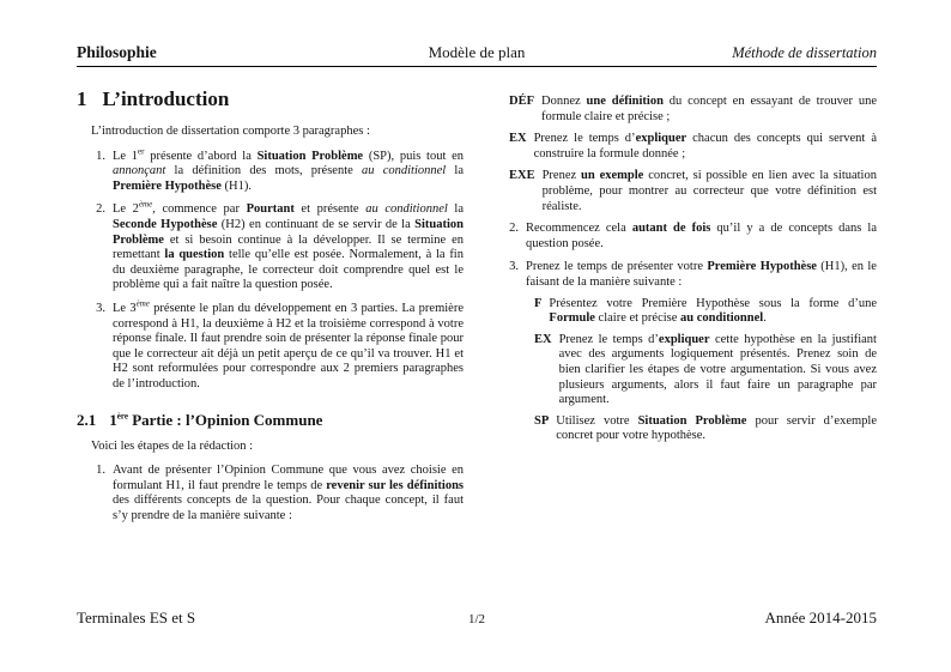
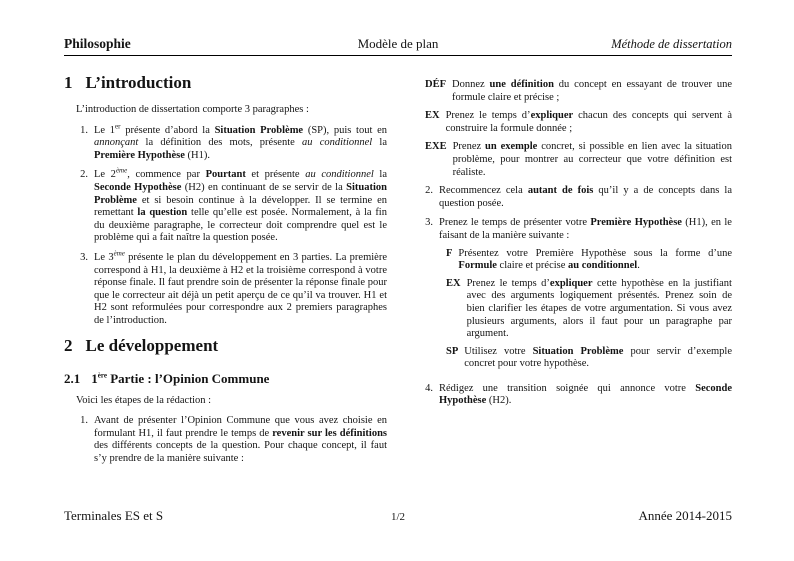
  Philosophie
  Modèle de plan
  Méthode de dissertation
  1
  L’introduction
  L’introduction de dissertation comporte 3 paragraphes :
  1.
  Le 1er présente d’abord la Situation Problème (SP), puis tout en annonçant la définition des mots, présente au conditionnel la Première Hypothèse (H1).
  2.
  Le 2ème, commence par Pourtant et présente au conditionnel la Seconde Hypothèse (H2) en continuant de se servir de la Situation Problème et si besoin continue à la développer. Il se termine en remettant la question telle qu’elle est posée. Normalement, à la fin du deuxième paragraphe, le correcteur doit comprendre quel est le problème qui a fait naître la question posée.
  3.
  Le 3 présente le plan du développement en 3 parties. La première correspond à H1, la deuxième à H2 et la troisième correspond à votre réponse finale. Il faut prendre soin de présenter la réponse finale pour que le correcteur ait déjà un petit aperçu de ce qu’il va trouver. H1 et H2 sont reformulées pour correspondre aux 2 premiers paragraphes de l’introduction.
+ 2
+ Le développement
  2.1
  1ère Partie : l’Opinion Commune
  Voici les étapes de la rédaction :
  1.
  Avant de présenter l’Opinion Commune que vous avez choisie en formulant H1, il faut prendre le temps de revenir sur les définitions des différents concepts de la question. Pour chaque concept, il faut s’y prendre de la manière suivante :
  DÉF
  Donnez une définition du concept en essayant de trouver une formule claire et précise ;
  EX
  Prenez le temps d’expliquer chacun des concepts qui servent à construire la formule donnée ;
  EXE
  Prenez un exemple concret, si possible en lien avec la situation problème, pour montrer au correcteur que votre définition est réaliste.
  2.
  Recommencez cela autant de fois qu’il y a de concepts dans la question posée.
  3.
  Prenez le temps de présenter votre Première Hypothèse (H1), en le faisant de la manière suivante :
  F
  Présentez votre Première Hypothèse sous la forme d’une Formule claire et précise au conditionnel.
  EX
- Prenez le temps d’expliquer cette hypothèse en la justifiant avec des arguments logiquement présentés. Prenez soin de bien clarifier les étapes de votre argumentation. Si vous avez plusieurs arguments, alors il faut faire un paragraphe par argument.
+ Prenez le temps d’expliquer cette hypothèse en la justifiant avec des arguments logiquement présentés. Prenez soin de bien clarifier les étapes de votre argumentation. Si vous avez plusieurs arguments, alors il faut pour un paragraphe par argument.
  SP
  Utilisez votre Situation Problème pour servir d’exemple concret pour votre hypothèse.
+ 4.
+ Rédigez une transition soignée qui annonce votre Seconde Hypothèse (H2).
  Terminales ES et S
  1/2
  Année 2014-2015
